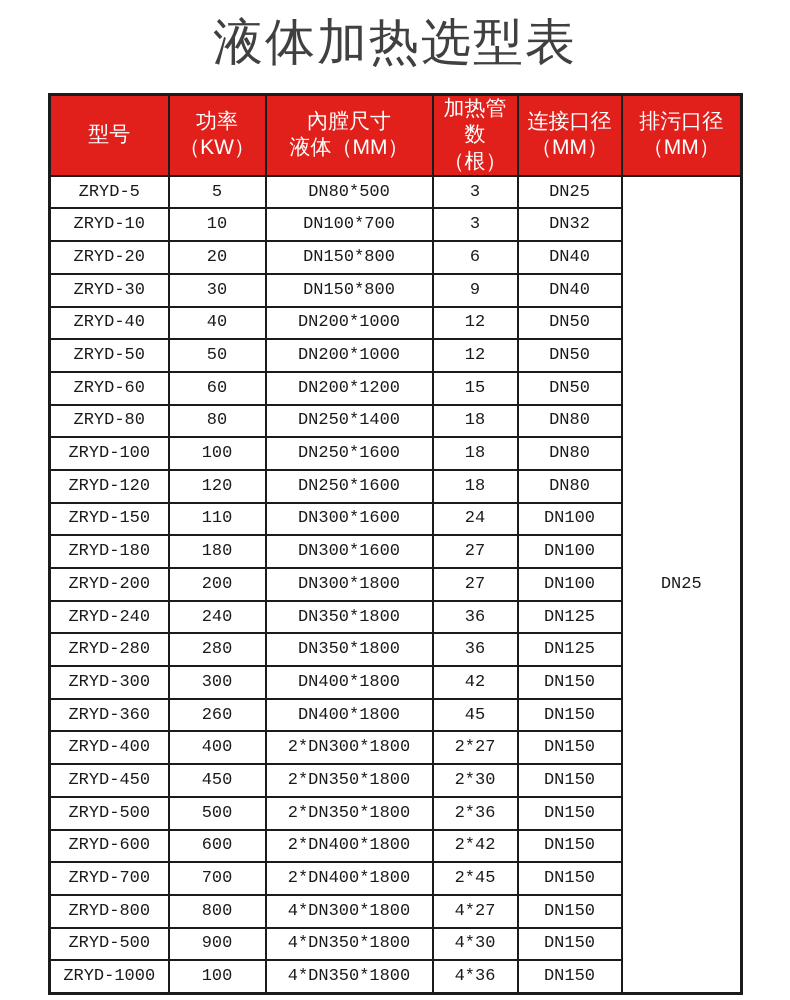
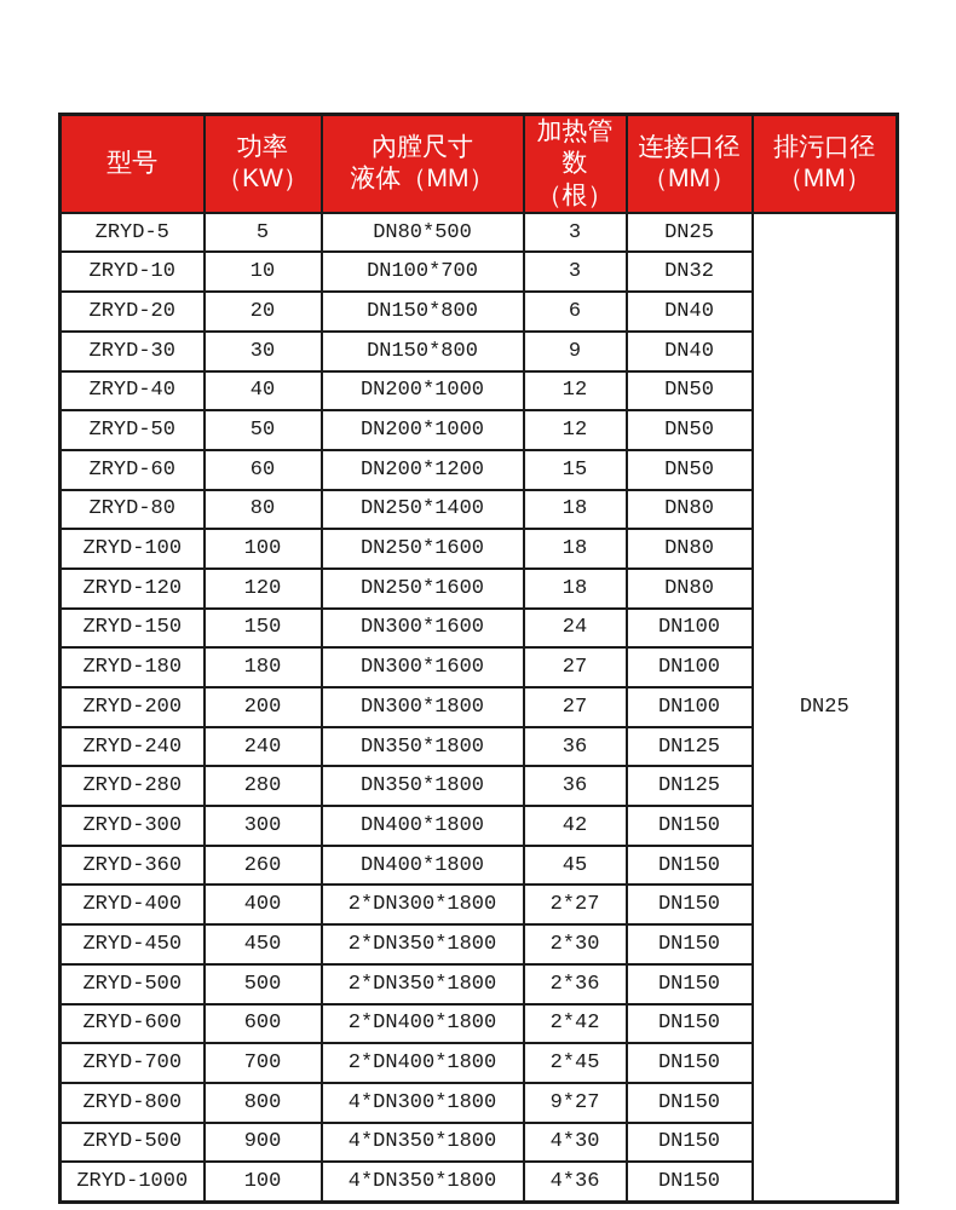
- 液体加热选型表
  型号	功率（KW）	內膛尺寸液体（MM）	加热管数（根）	连接口径（MM）	排污口径（MM）
  ZRYD-5	5	DN80*500	3	DN25	DN25
  ZRYD-10	10	DN100*700	3	DN32
  ZRYD-20	20	DN150*800	6	DN40
  ZRYD-30	30	DN150*800	9	DN40
  ZRYD-40	40	DN200*1000	12	DN50
  ZRYD-50	50	DN200*1000	12	DN50
  ZRYD-60	60	DN200*1200	15	DN50
  ZRYD-80	80	DN250*1400	18	DN80
  ZRYD-100	100	DN250*1600	18	DN80
  ZRYD-120	120	DN250*1600	18	DN80
- ZRYD-150	110	DN300*1600	24	DN100
+ ZRYD-150	150	DN300*1600	24	DN100
  ZRYD-180	180	DN300*1600	27	DN100
  ZRYD-200	200	DN300*1800	27	DN100
  ZRYD-240	240	DN350*1800	36	DN125
  ZRYD-280	280	DN350*1800	36	DN125
  ZRYD-300	300	DN400*1800	42	DN150
  ZRYD-360	260	DN400*1800	45	DN150
  ZRYD-400	400	2*DN300*1800	2*27	DN150
  ZRYD-450	450	2*DN350*1800	2*30	DN150
  ZRYD-500	500	2*DN350*1800	2*36	DN150
  ZRYD-600	600	2*DN400*1800	2*42	DN150
  ZRYD-700	700	2*DN400*1800	2*45	DN150
- ZRYD-800	800	4*DN300*1800	4*27	DN150
+ ZRYD-800	800	4*DN300*1800	9*27	DN150
  ZRYD-500	900	4*DN350*1800	4*30	DN150
  ZRYD-1000	100	4*DN350*1800	4*36	DN150
